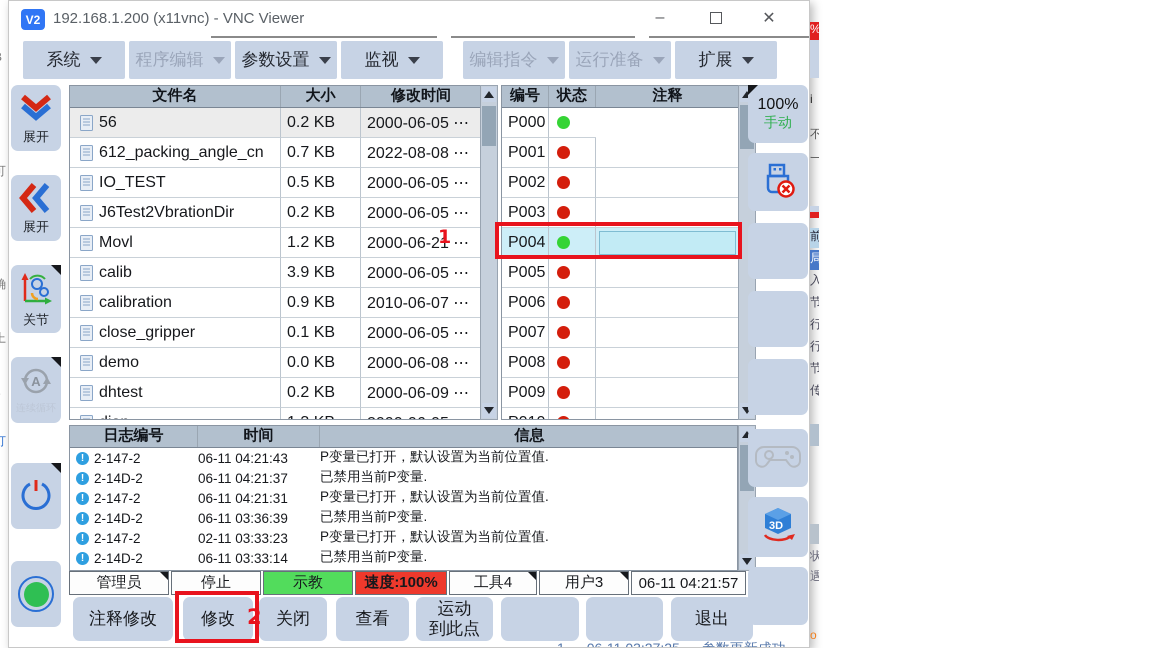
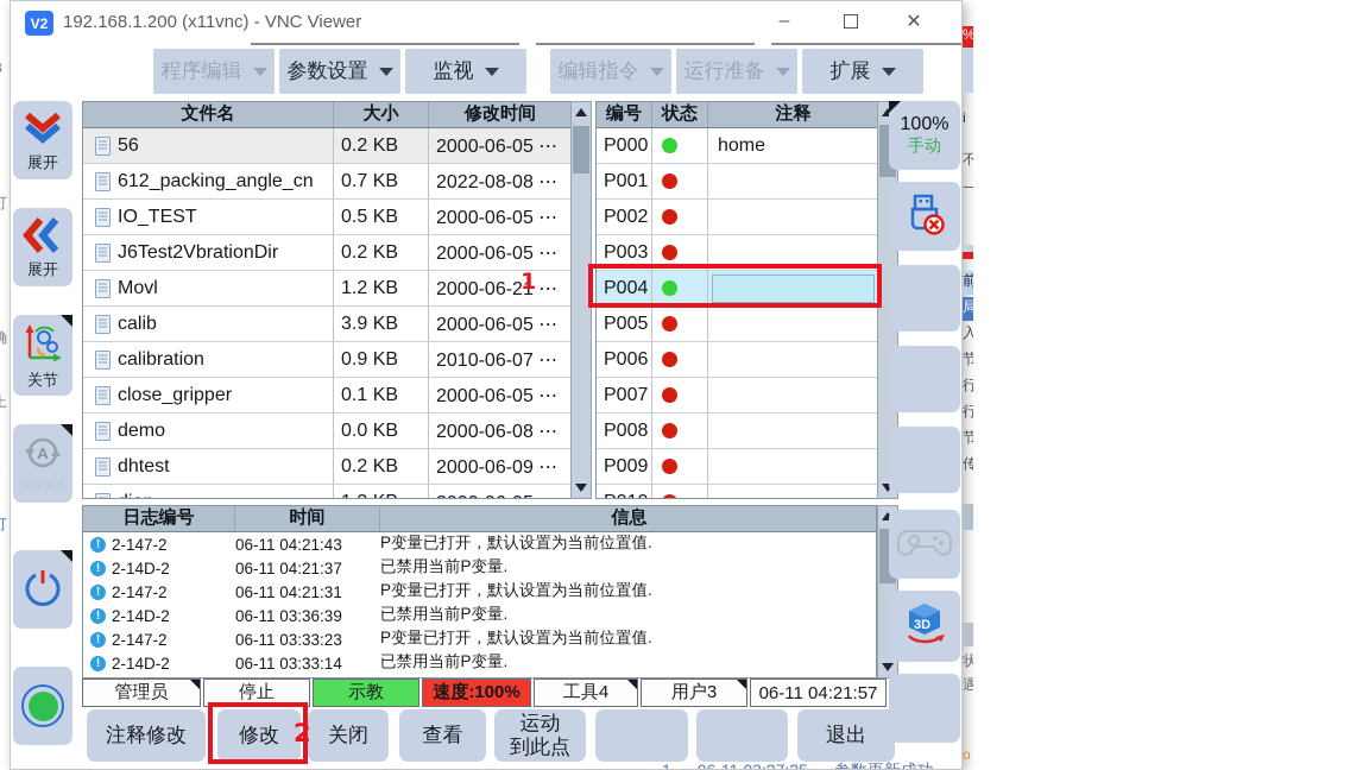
  可
  确
  上
  打
  V2
  192.168.1.200 (x11vnc) - VNC Viewer
  –
  ✕
- 系统
  程序编辑
  参数设置
  监视
  编辑指令
  运行准备
  扩展
  展开
  展开
  关节
  A
  文件名
  大小
  修改时间
  56
  0.2 KB
  2000-06-05 ⋯
  612_packing_angle_cn
  0.7 KB
  2022-08-08 ⋯
  IO_TEST
  0.5 KB
  2000-06-05 ⋯
  J6Test2VbrationDir
  0.2 KB
  2000-06-05 ⋯
  Movl
  1.2 KB
  2000-06-21 ⋯
  calib
  3.9 KB
  2000-06-05 ⋯
  calibration
  0.9 KB
  2010-06-07 ⋯
  close_gripper
  0.1 KB
  2000-06-05 ⋯
  demo
  0.0 KB
  2000-06-08 ⋯
  dhtest
  0.2 KB
  2000-06-09 ⋯
  编号
  状态
  注释
  P000
+ home
  P001
  P002
  P003
  P004
  P005
  P006
  P007
  P008
  P009
  日志编号
  时间
  信息
  !
  2-147-2
  06-11 04:21:43
  P变量已打开，默认设置为当前位置值.
  !
  2-14D-2
  06-11 04:21:37
  已禁用当前P变量.
  !
  2-147-2
  06-11 04:21:31
  P变量已打开，默认设置为当前位置值.
  !
  2-14D-2
  06-11 03:36:39
  已禁用当前P变量.
  !
  2-147-2
- 02-11 03:33:23
+ 06-11 03:33:23
  P变量已打开，默认设置为当前位置值.
  !
  2-14D-2
  06-11 03:33:14
  已禁用当前P变量.
  管理员
  停止
  示教
  速度:100%
  工具4
  用户3
  06-11 04:21:57
  注释修改
  修改
  关闭
  查看
  运动
  到此点
  退出
  100%
  手动
  3D
  1
  2
  %
  i
  不
  一
  前
  局
  入
  节
  行
  行
  节
  传
  状
  遇
  o
